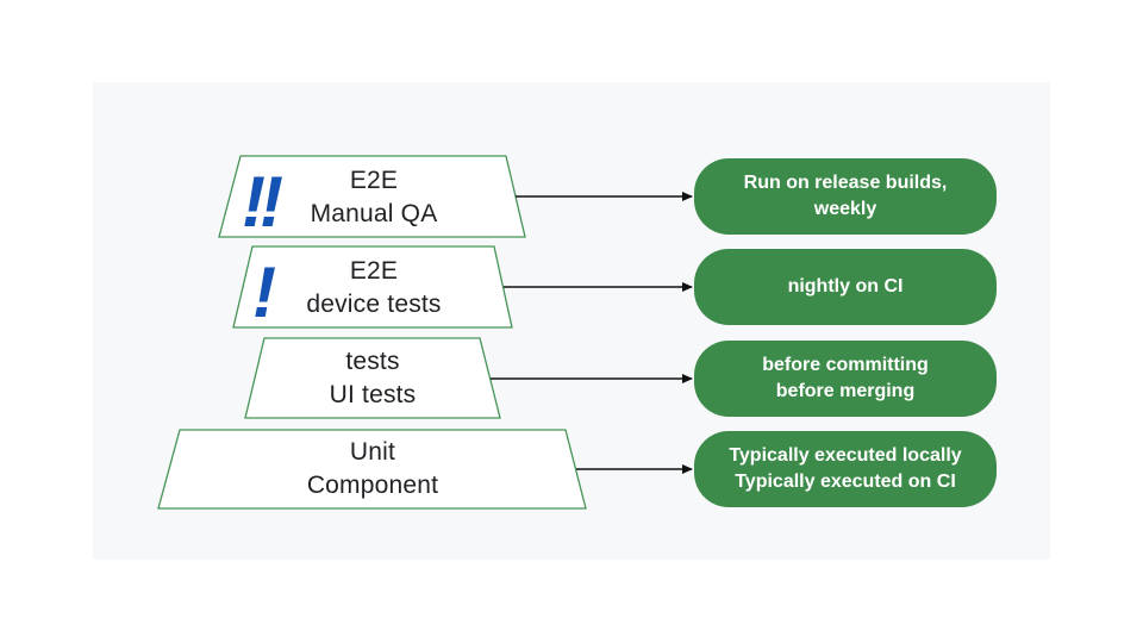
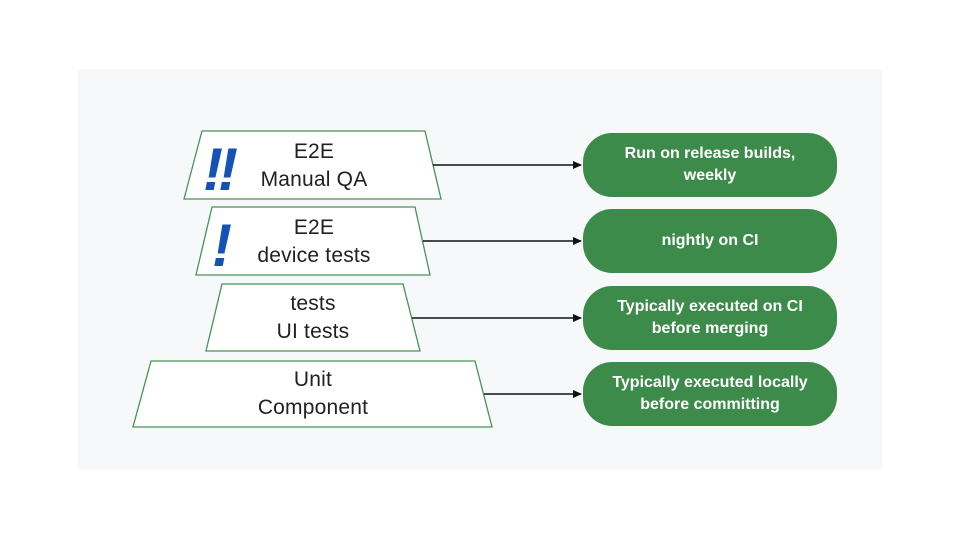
  !!
  !
  E2E
  Manual QA
  E2E
  device tests
  tests
  UI tests
  Unit
  Component
  Run on release builds,
  weekly
  nightly on CI
- before committing
+ Typically executed on CI
  before merging
  Typically executed locally
- Typically executed on CI
+ before committing
